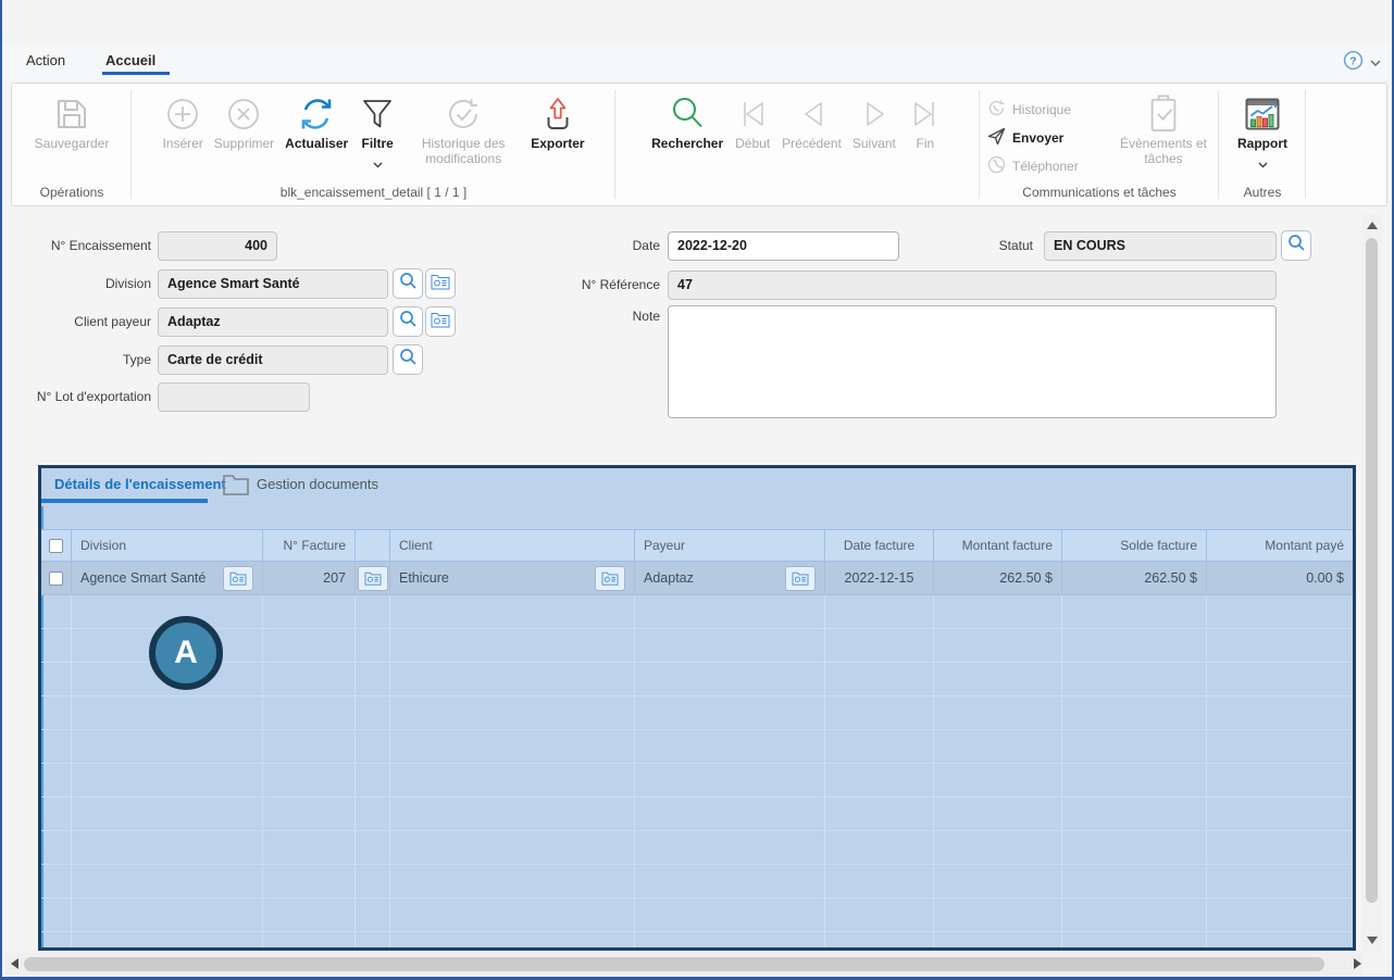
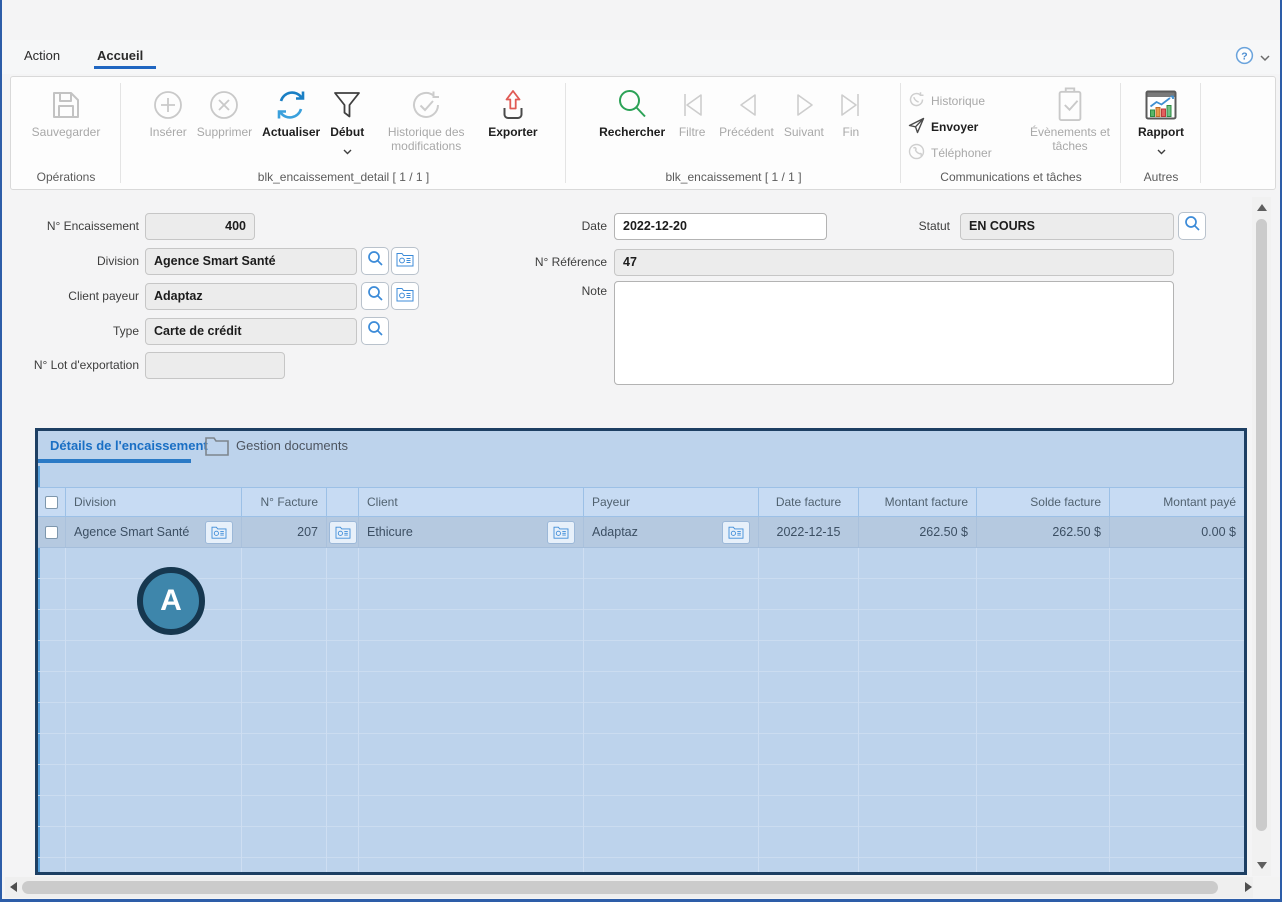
  Action
  Accueil
  ?
  Sauvegarder
  Opérations
  Insérer
  Supprimer
  Actualiser
- Filtre
+ Début
  Historique des modifications
  Exporter
  blk_encaissement_detail [ 1 / 1 ]
  Rechercher
- Début
+ Filtre
  Précédent
  Suivant
  Fin
+ blk_encaissement [ 1 / 1 ]
  Historique
  Envoyer
  Téléphoner
  Évènements et tâches
  Communications et tâches
  Rapport
  Autres
  N° Encaissement
  400
  Division
  Agence Smart Santé
  Client payeur
  Adaptaz
  Type
  Carte de crédit
  N° Lot d'exportation
  Date
  2022-12-20
  Statut
  EN COURS
  N° Référence
  47
  Note
  Détails de l'encaissemen
  Gestion documents
  Division
  N° Facture
  Client
  Payeur
  Date facture
  Montant facture
  Solde facture
  Montant payé
  Agence Smart Santé
  207
  Ethicure
  Adaptaz
  2022-12-15
  262.50 $
  262.50 $
  0.00 $
  A
